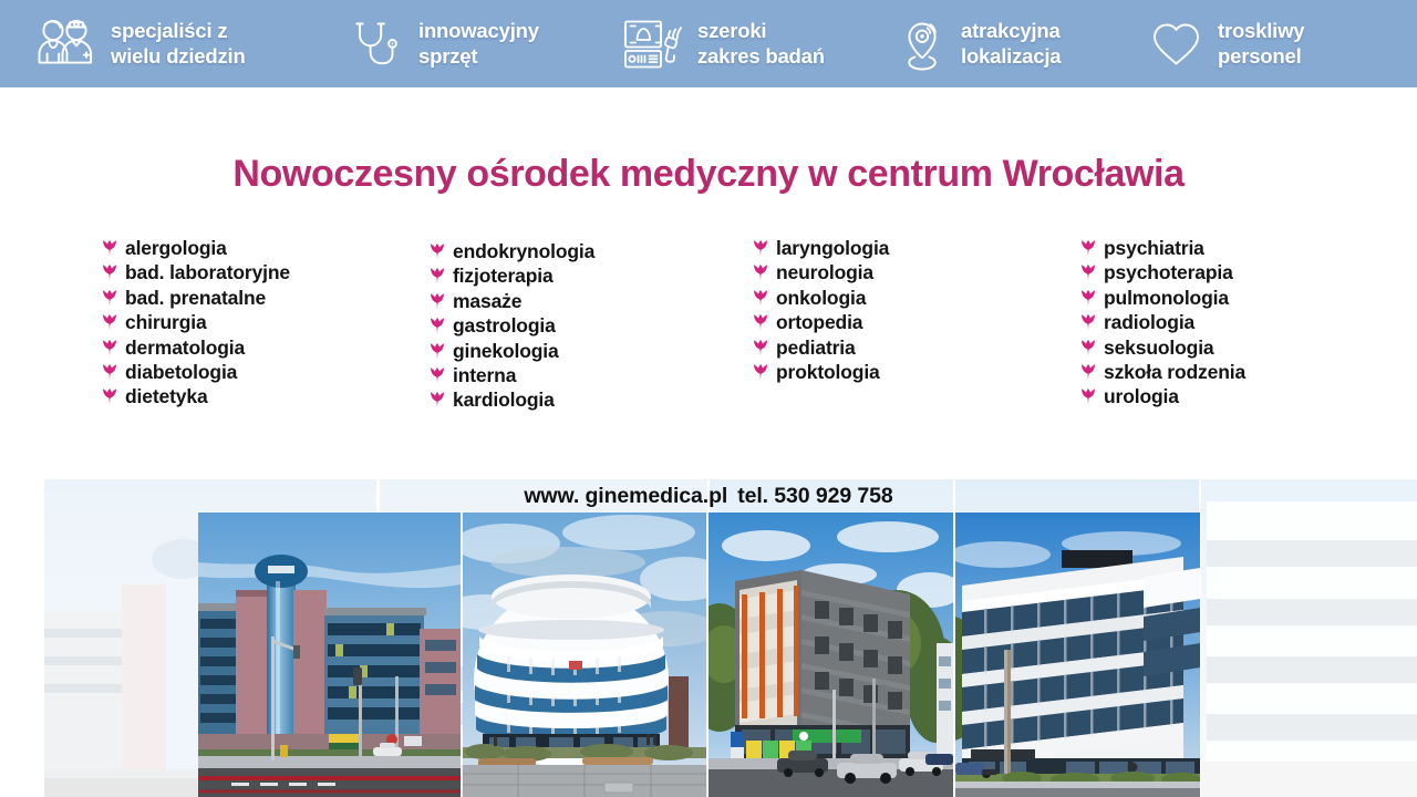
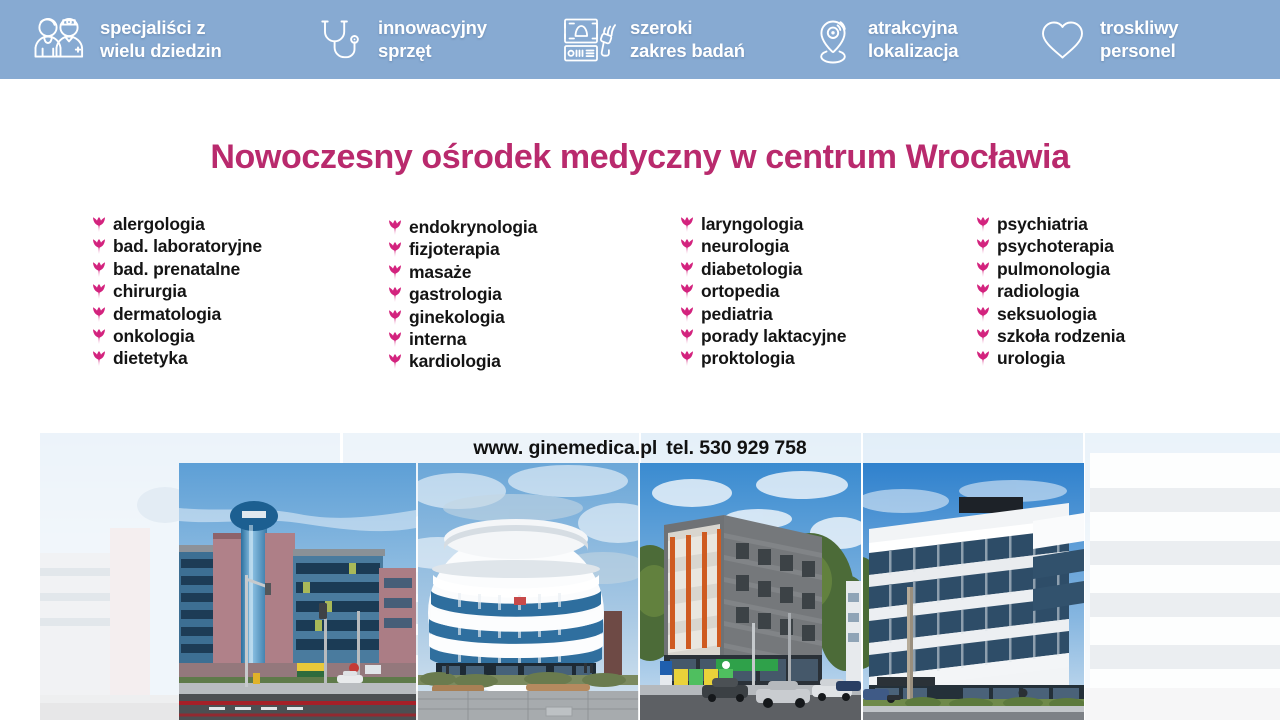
  specjaliści z
  wielu dziedzin
  innowacyjny
  sprzęt
  szeroki
  zakres badań
  atrakcyjna
  lokalizacja
  troskliwy
  personel
  Nowoczesny ośrodek medyczny w centrum Wrocławia
  alergologia
  bad. laboratoryjne
  bad. prenatalne
  chirurgia
  dermatologia
- diabetologia
+ onkologia
  dietetyka
  endokrynologia
  fizjoterapia
  masaże
  gastrologia
  ginekologia
  interna
  kardiologia
  laryngologia
  neurologia
- onkologia
+ diabetologia
  ortopedia
  pediatria
+ porady laktacyjne
  proktologia
  psychiatria
  psychoterapia
  pulmonologia
  radiologia
  seksuologia
  szkoła rodzenia
  urologia
  www. ginemedica.pl tel. 530 929 758
